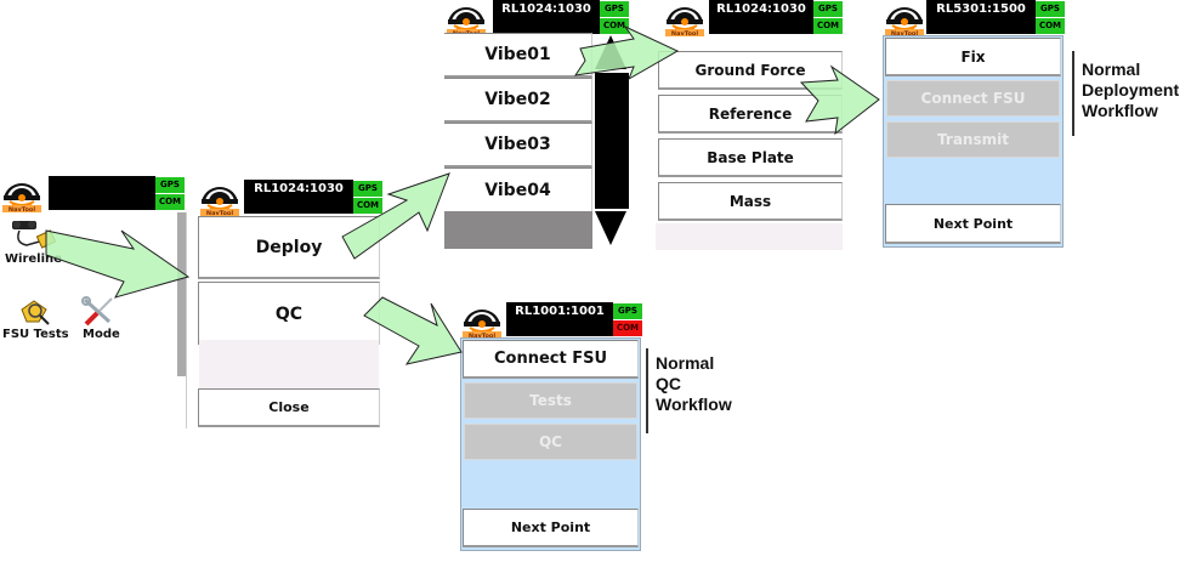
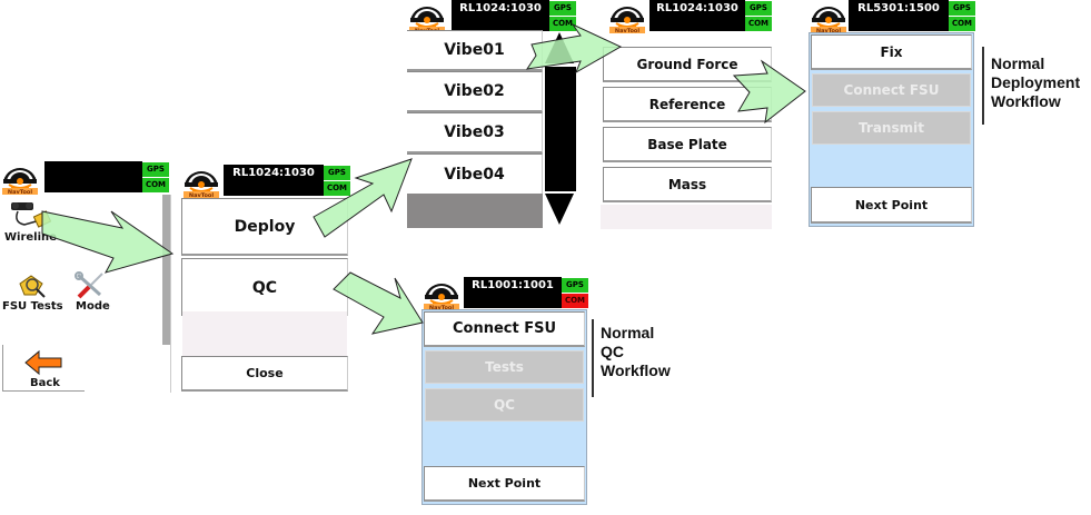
  GPS
  COM
  Wireline
  FSU Tests
  Mode
+ Back
  RL1024:1030
  GPS
  COM
  Deploy
  QC
  Close
  RL1024:1030
  GPS
  COM
  Vibe01
  Vibe02
  Vibe03
  Vibe04
  RL1024:1030
  GPS
  COM
  Ground Force
  Reference
  Base Plate
  Mass
  RL5301:1500
  GPS
  COM
  Fix
  Connect FSU
  Transmit
  Next Point
  Normal
  Deployment
  Workflow
  RL1001:1001
  GPS
  COM
  Connect FSU
  Tests
  QC
  Next Point
  Normal
  QC
  Workflow
